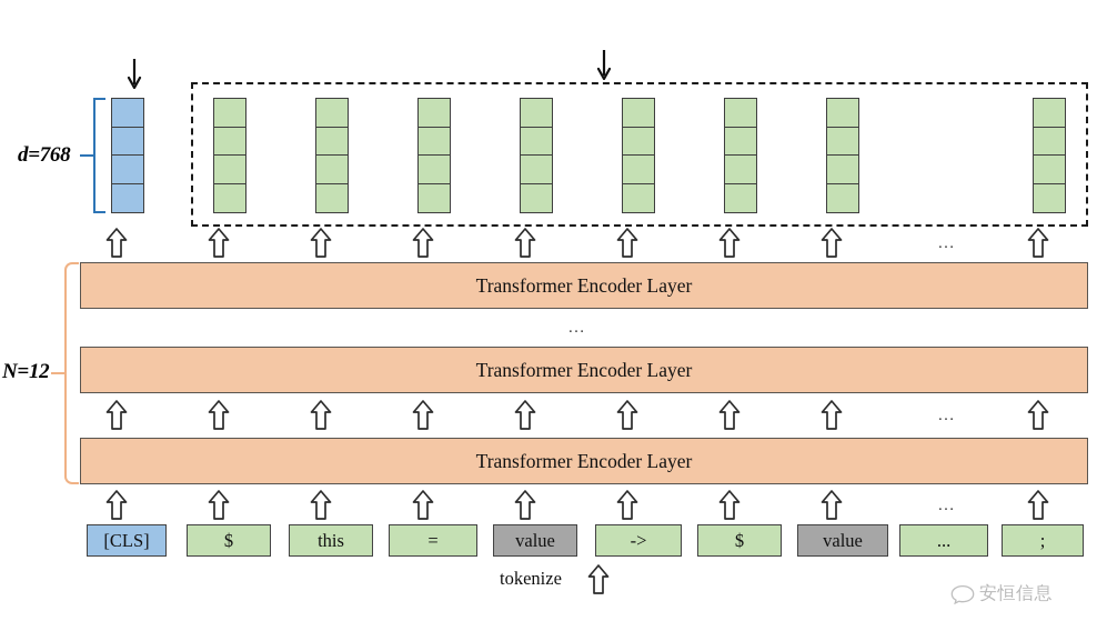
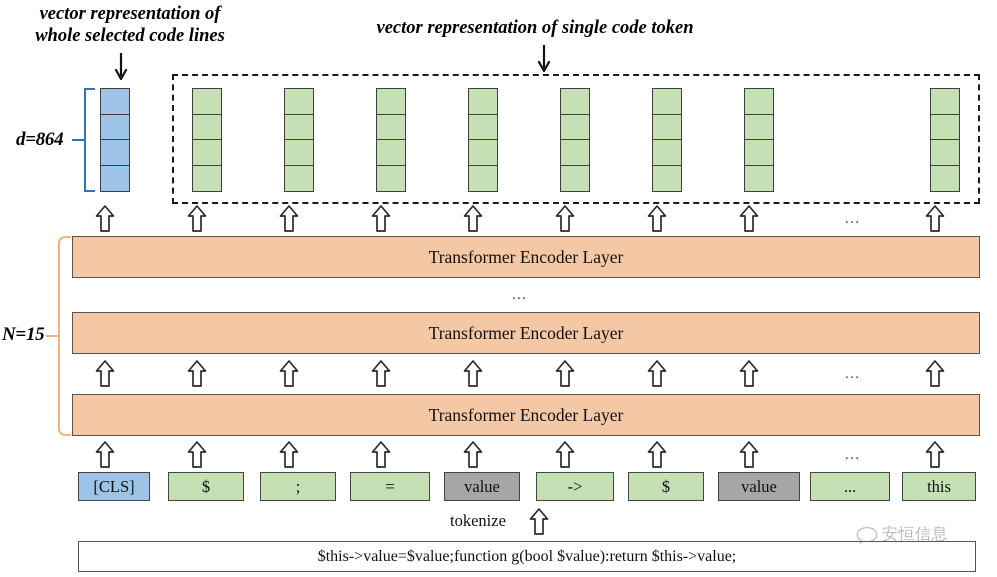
+ vector representation of
+ whole selected code lines
+ vector representation of single code token
- d=768
+ d=864
  ...
  Transformer Encoder Layer
  ...
  Transformer Encoder Layer
  ...
  Transformer Encoder Layer
- N=12
+ N=15
  ...
  [CLS]
  $
- this
+ ;
  =
  value
  ->
  $
  value
  ...
- ;
+ this
  tokenize
+ $this->value=$value;function g(bool $value):return $this->value;
  安恒信息
